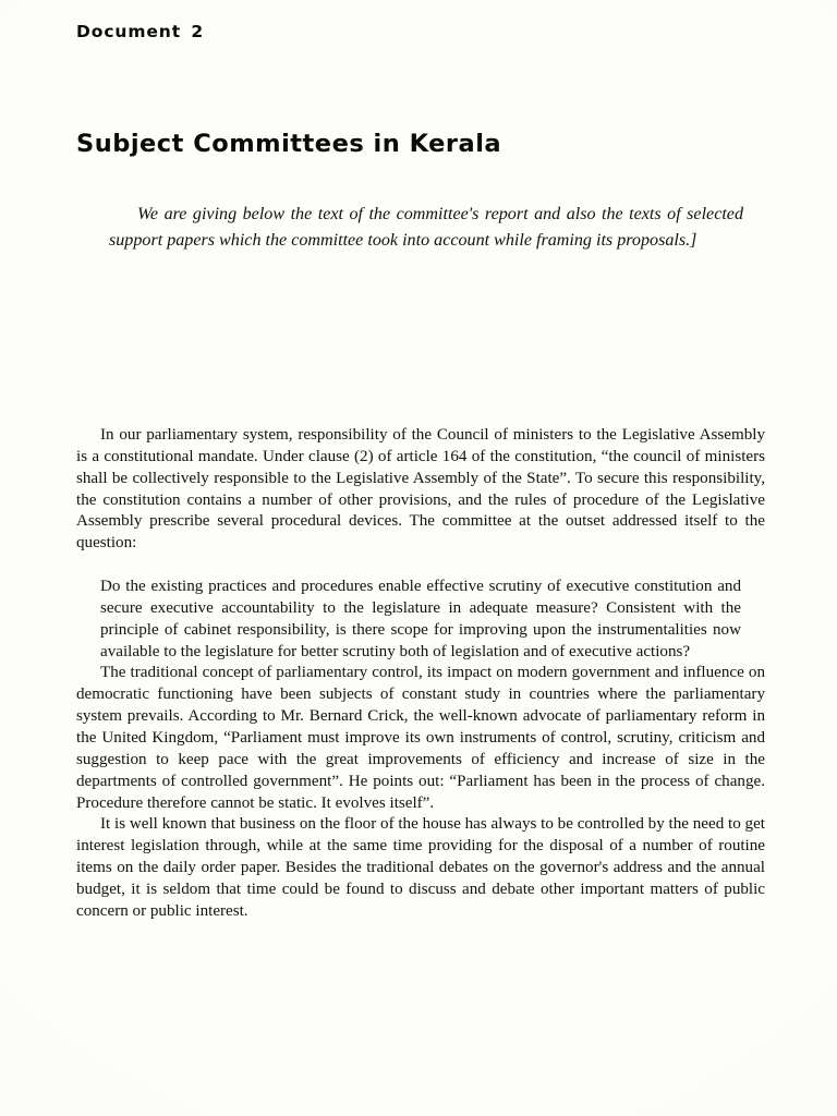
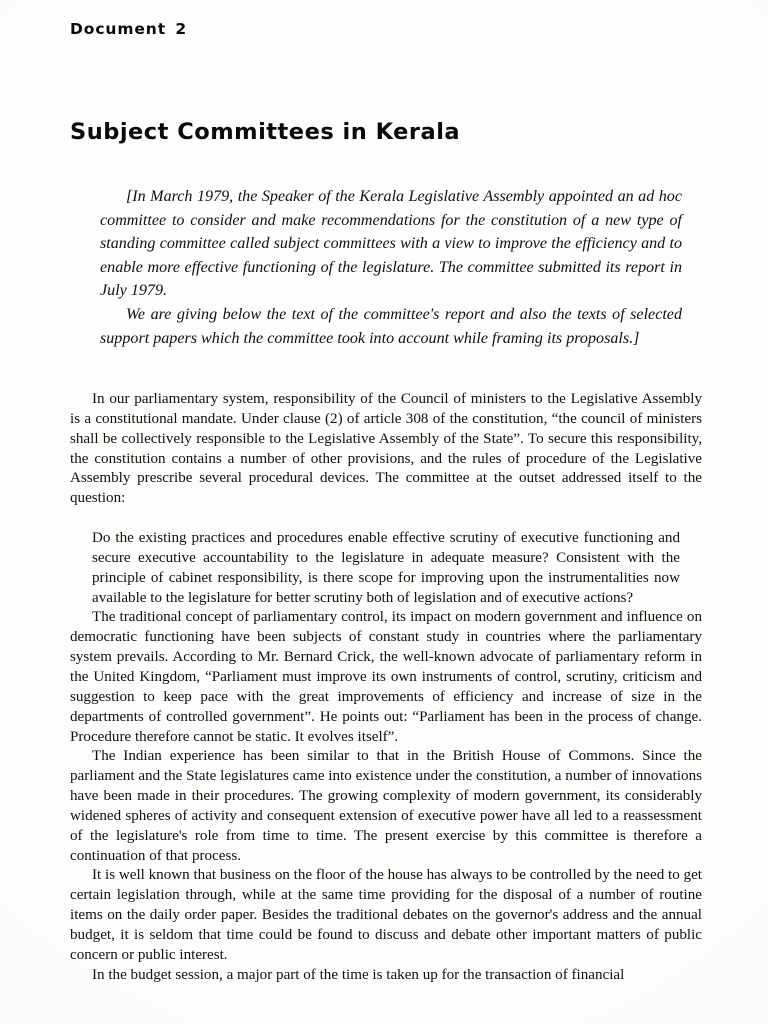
  Document 2
  Subject Committees in Kerala
+ [In March 1979, the Speaker of the Kerala Legislative Assembly appointed an ad hoc committee to consider and make recommendations for the constitution of a new type of standing committee called subject committees with a view to improve the efficiency and to enable more effective functioning of the legislature. The committee submitted its report in July 1979.
  We are giving below the text of the committee's report and also the texts of selected support papers which the committee took into account while framing its proposals.]
- In our parliamentary system, responsibility of the Council of ministers to the Legislative Assembly is a constitutional mandate. Under clause (2) of article 164 of the constitution, “the council of ministers shall be collectively responsible to the Legislative Assembly of the State”. To secure this responsibility, the constitution contains a number of other provisions, and the rules of procedure of the Legislative Assembly prescribe several procedural devices. The committee at the outset addressed itself to the question:
+ In our parliamentary system, responsibility of the Council of ministers to the Legislative Assembly is a constitutional mandate. Under clause (2) of article 308 of the constitution, “the council of ministers shall be collectively responsible to the Legislative Assembly of the State”. To secure this responsibility, the constitution contains a number of other provisions, and the rules of procedure of the Legislative Assembly prescribe several procedural devices. The committee at the outset addressed itself to the question:
- Do the existing practices and procedures enable effective scrutiny of executive constitution and secure executive accountability to the legislature in adequate measure? Consistent with the principle of cabinet responsibility, is there scope for improving upon the instrumentalities now available to the legislature for better scrutiny both of legislation and of executive actions?
+ Do the existing practices and procedures enable effective scrutiny of executive functioning and secure executive accountability to the legislature in adequate measure? Consistent with the principle of cabinet responsibility, is there scope for improving upon the instrumentalities now available to the legislature for better scrutiny both of legislation and of executive actions?
  The traditional concept of parliamentary control, its impact on modern government and influence on democratic functioning have been subjects of constant study in countries where the parliamentary system prevails. According to Mr. Bernard Crick, the well-known advocate of parliamentary reform in the United Kingdom, “Parliament must improve its own instruments of control, scrutiny, criticism and suggestion to keep pace with the great improvements of efficiency and increase of size in the departments of controlled government”. He points out: “Parliament has been in the process of change. Procedure therefore cannot be static. It evolves itself”.
+ The Indian experience has been similar to that in the British House of Commons. Since the parliament and the State legislatures came into existence under the constitution, a number of innovations have been made in their procedures. The growing complexity of modern government, its considerably widened spheres of activity and consequent extension of executive power have all led to a reassessment of the legislature's role from time to time. The present exercise by this committee is therefore a continuation of that process.
- It is well known that business on the floor of the house has always to be controlled by the need to get interest legislation through, while at the same time providing for the disposal of a number of routine items on the daily order paper. Besides the traditional debates on the governor's address and the annual budget, it is seldom that time could be found to discuss and debate other important matters of public concern or public interest.
+ It is well known that business on the floor of the house has always to be controlled by the need to get certain legislation through, while at the same time providing for the disposal of a number of routine items on the daily order paper. Besides the traditional debates on the governor's address and the annual budget, it is seldom that time could be found to discuss and debate other important matters of public concern or public interest.
+ In the budget session, a major part of the time is taken up for the transaction of financial
